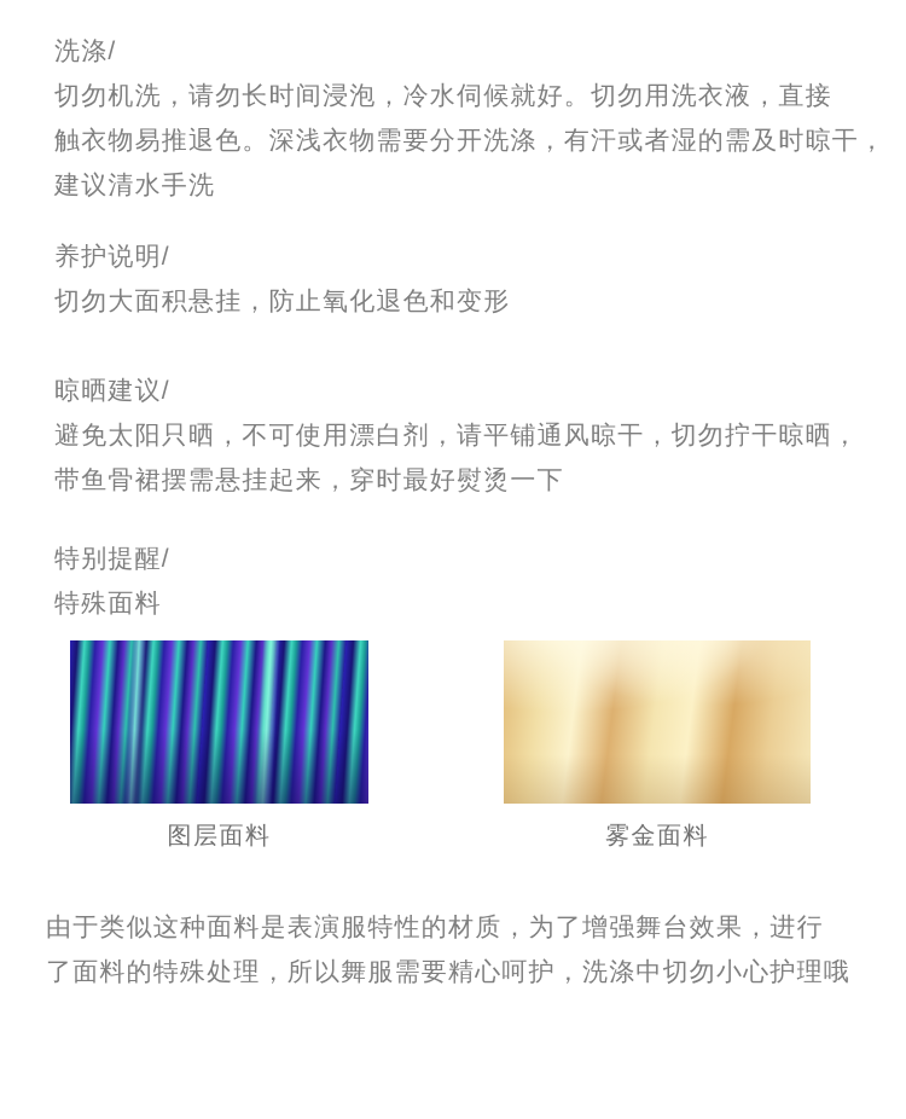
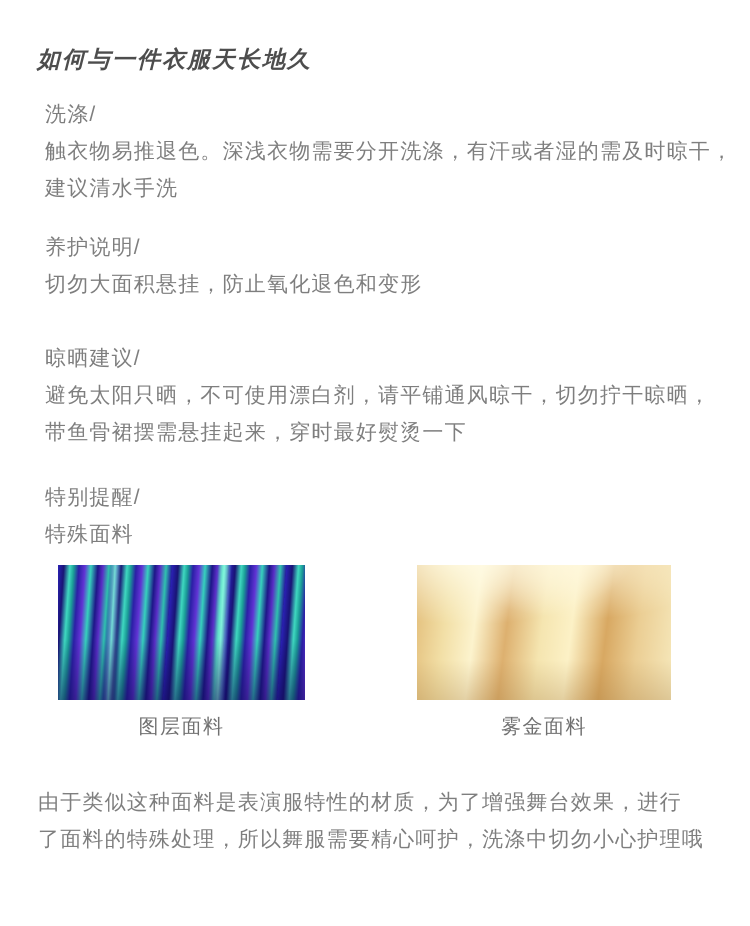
+ 如何与一件衣服天长地久
  洗涤/
- 切勿机洗，请勿长时间浸泡，冷水伺候就好。切勿用洗衣液，直接
  触衣物易推退色。深浅衣物需要分开洗涤，有汗或者湿的需及时晾干，
  建议清水手洗
  养护说明/
  切勿大面积悬挂，防止氧化退色和变形
  晾晒建议/
  避免太阳只晒，不可使用漂白剂，请平铺通风晾干，切勿拧干晾晒，
  带鱼骨裙摆需悬挂起来，穿时最好熨烫一下
  特别提醒/
  特殊面料
  图层面料
  雾金面料
  由于类似这种面料是表演服特性的材质，为了增强舞台效果，进行
  了面料的特殊处理，所以舞服需要精心呵护，洗涤中切勿小心护理哦
